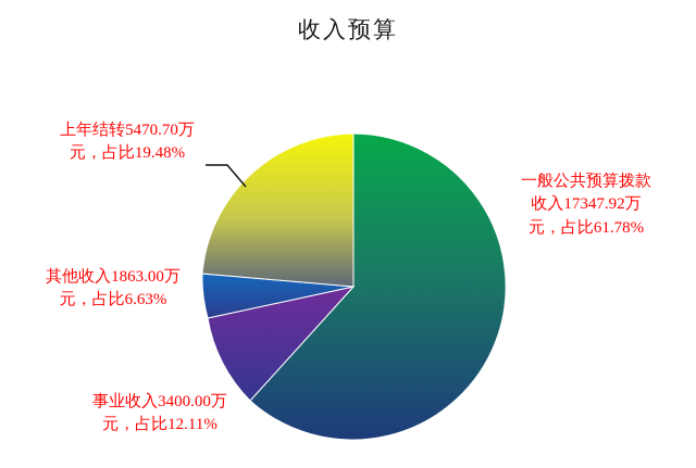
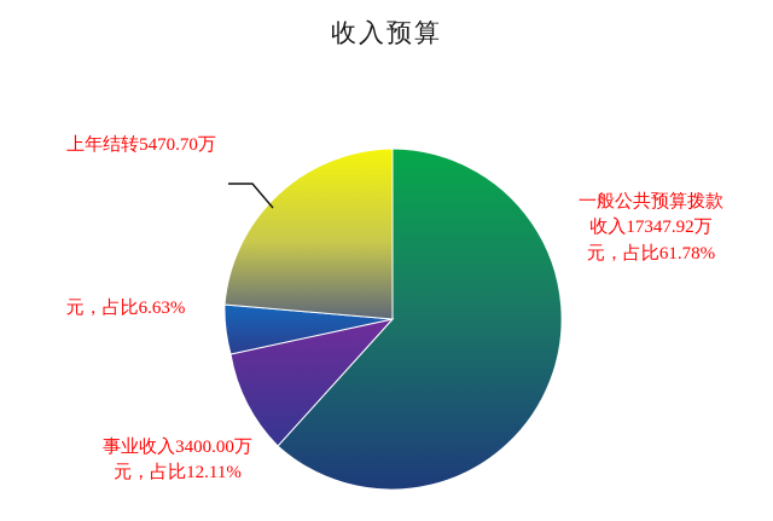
  收入预算
  一般公共预算拨款
  收入17347.92万
  元，占比61.78%
  上年结转5470.70万
- 元，占比19.48%
- 其他收入1863.00万
  元，占比6.63%
  事业收入3400.00万
  元，占比12.11%
